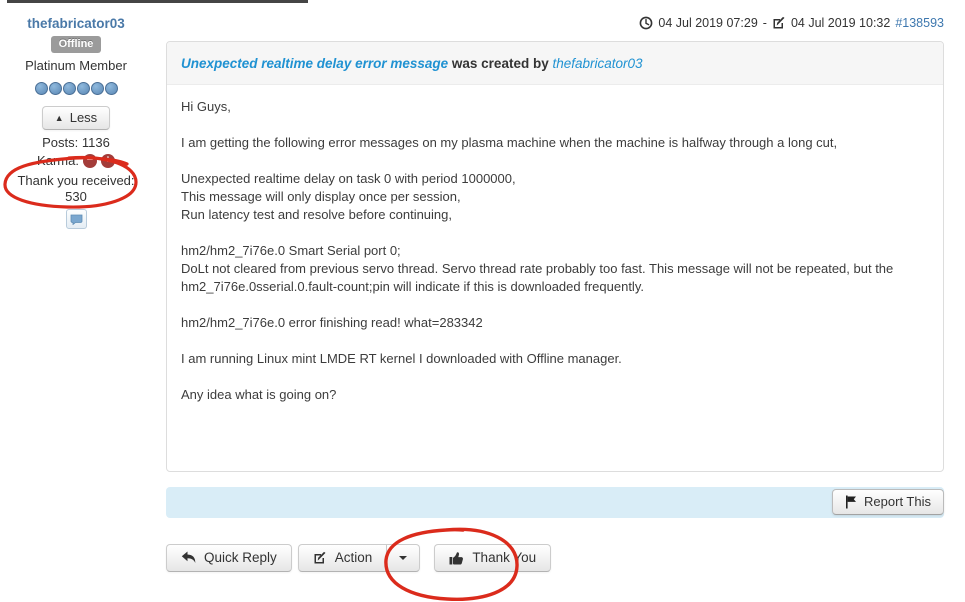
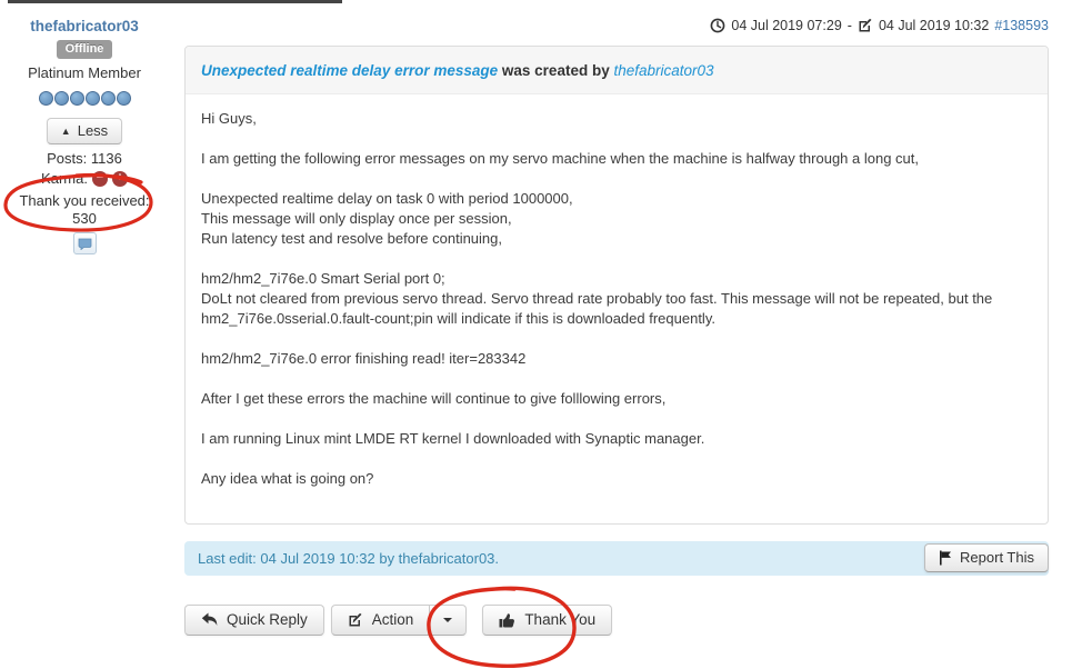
  thefabricator03
  Offline
  Platinum Member
  ▲
  Less
  Posts: 1136
  −
  Thank you received:
  530
  04 Jul 2019 07:29
  -
  04 Jul 2019 10:32
  #138593
  Unexpected realtime delay error message was created by thefabricator03
  Hi Guys,
- I am getting the following error messages on my plasma machine when the machine is halfway through a long cut,
+ I am getting the following error messages on my servo machine when the machine is halfway through a long cut,
  Unexpected realtime delay on task 0 with period 1000000,
  This message will only display once per session,
  Run latency test and resolve before continuing,
  hm2/hm2_7i76e.0 Smart Serial port 0;
  DoLt not cleared from previous servo thread. Servo thread rate probably too fast. This message will not be repeated, but the hm2_7i76e.0sserial.0.fault-count;pin will indicate if this is downloaded frequently.
- hm2/hm2_7i76e.0 error finishing read! what=283342
+ hm2/hm2_7i76e.0 error finishing read! iter=283342
+ After I get these errors the machine will continue to give folllowing errors,
- I am running Linux mint LMDE RT kernel I downloaded with Offline manager.
+ I am running Linux mint LMDE RT kernel I downloaded with Synaptic manager.
  Any idea what is going on?
+ Last edit: 04 Jul 2019 10:32 by thefabricator03.
  Report This
  Quick Reply
  Action
  Thankou
